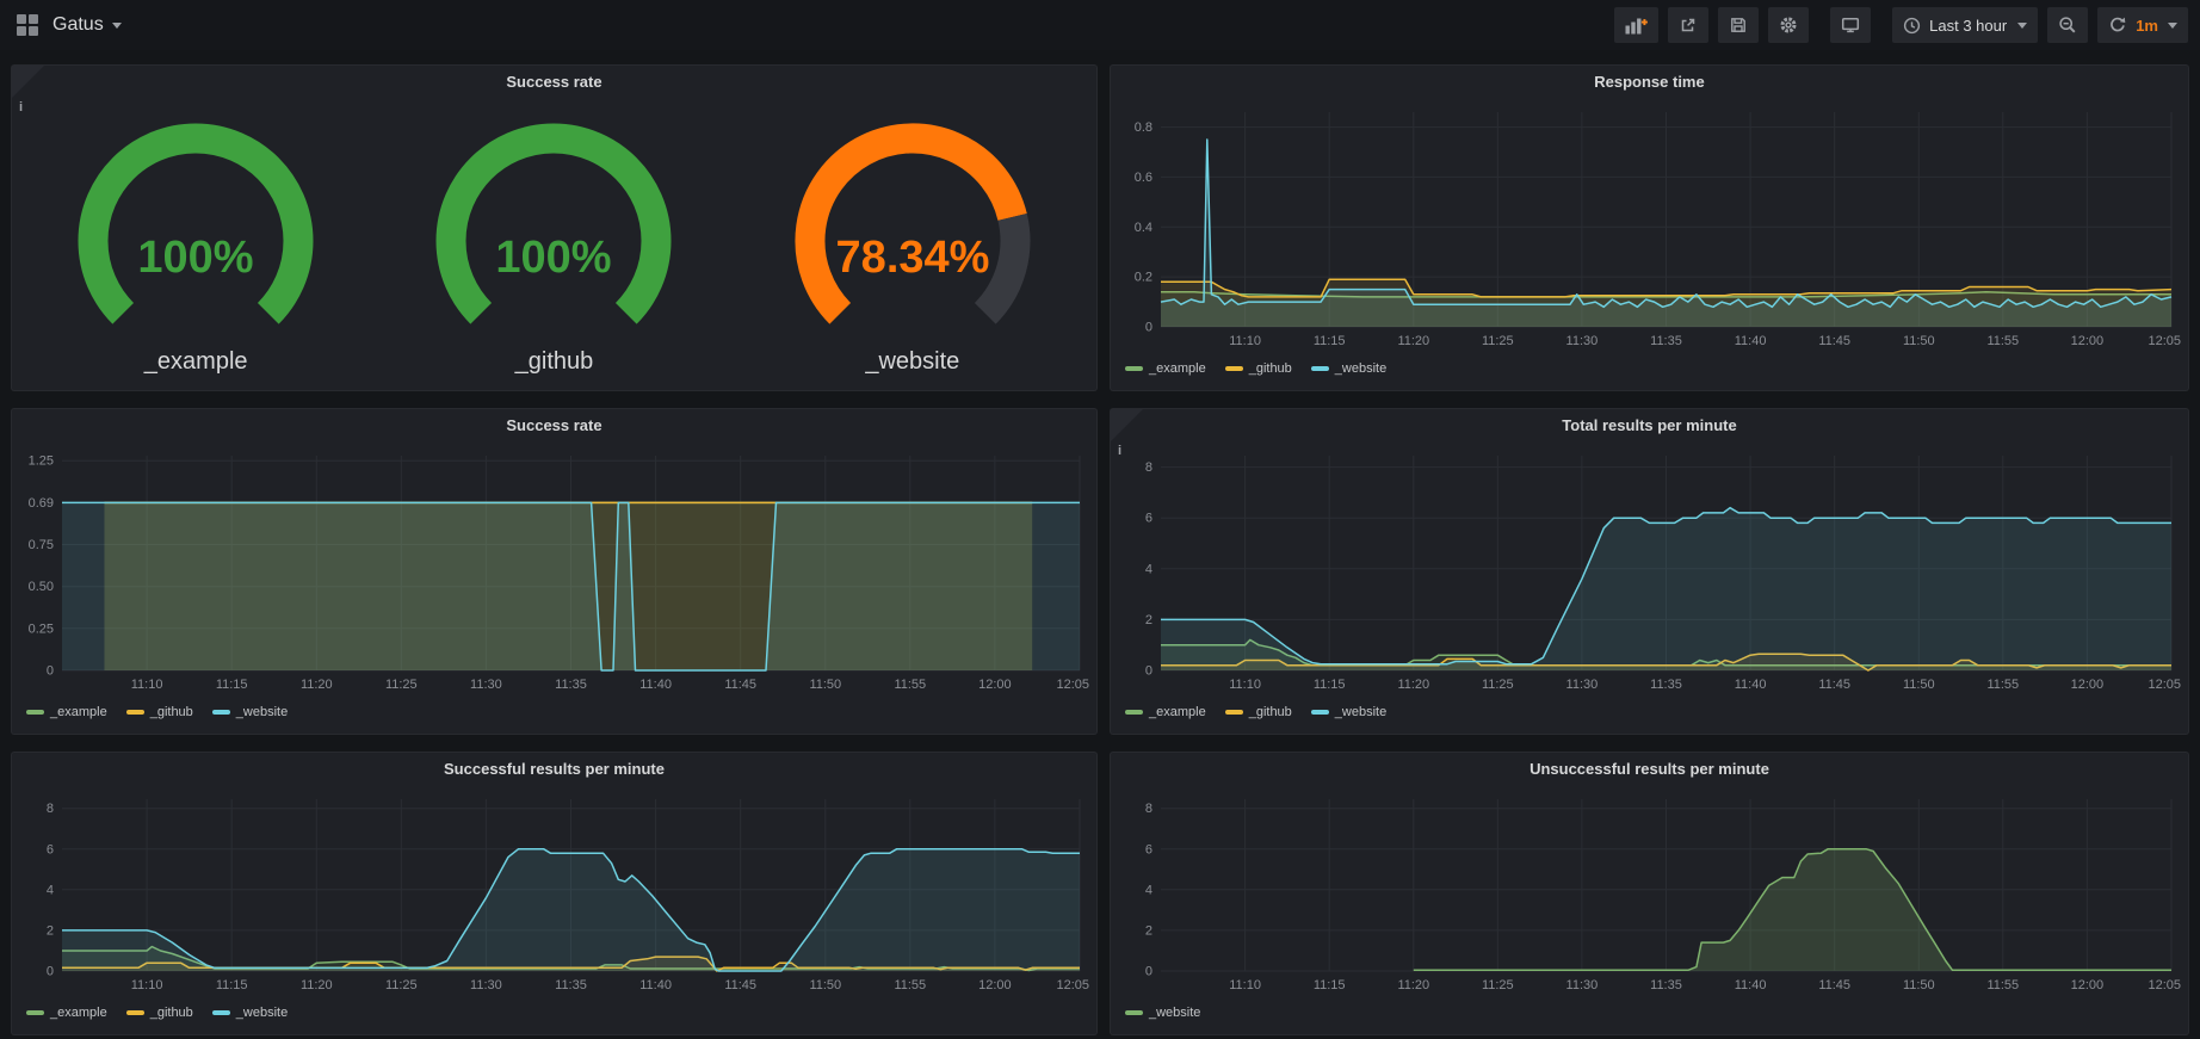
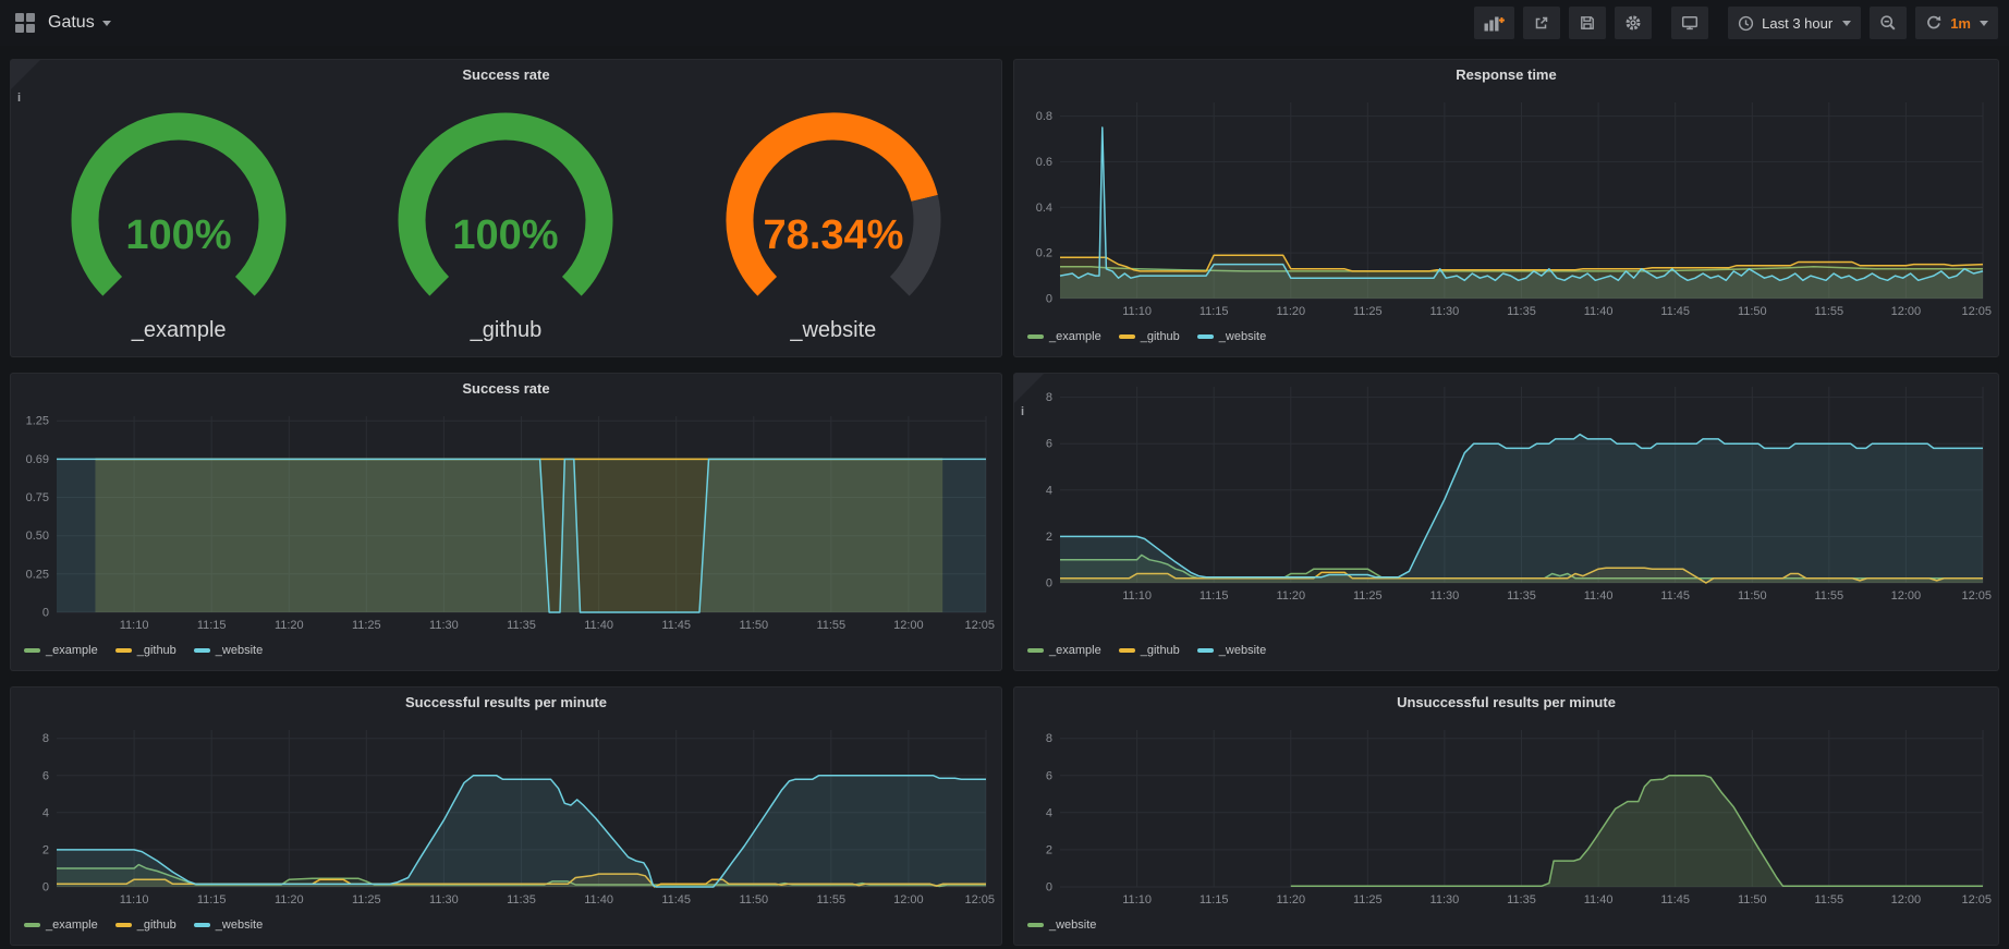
  Gatus
  Last 3 hour
  1m
  i
  Success rate
  100%
  _example
  100%
  _github
  78.34%
  _website
  Response time
  0
  0.2
  0.4
  0.6
  0.8
  11:10
  11:15
  11:20
  11:25
  11:30
  11:35
  11:40
  11:45
  11:50
  11:55
  12:00
  12:05
  _example
  _github
  _website
  Success rate
  0
  0.25
  0.50
  0.75
  0.69
  1.25
  11:10
  11:15
  11:20
  11:25
  11:30
  11:35
  11:40
  11:45
  11:50
  11:55
  12:00
  12:05
  _example
  _github
  _website
  i
- Total results per minute
  0
  2
  4
  6
  8
  11:10
  11:15
  11:20
  11:25
  11:30
  11:35
  11:40
  11:45
  11:50
  11:55
  12:00
  12:05
  _example
  _github
  _website
  Successful results per minute
  0
  2
  4
  6
  8
  11:10
  11:15
  11:20
  11:25
  11:30
  11:35
  11:40
  11:45
  11:50
  11:55
  12:00
  12:05
  _example
  _github
  _website
  Unsuccessful results per minute
  0
  2
  4
  6
  8
  11:10
  11:15
  11:20
  11:25
  11:30
  11:35
  11:40
  11:45
  11:50
  11:55
  12:00
  12:05
  _website
